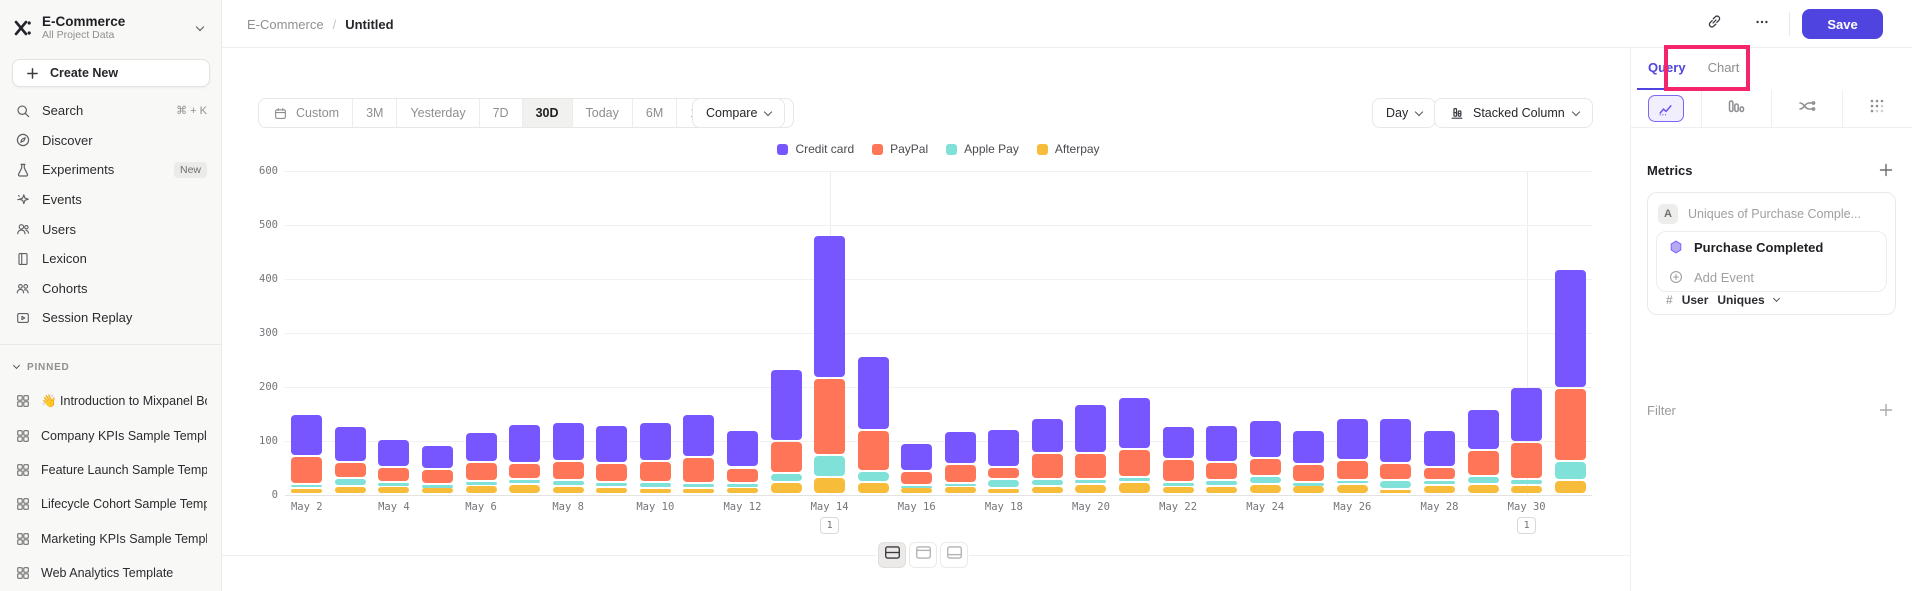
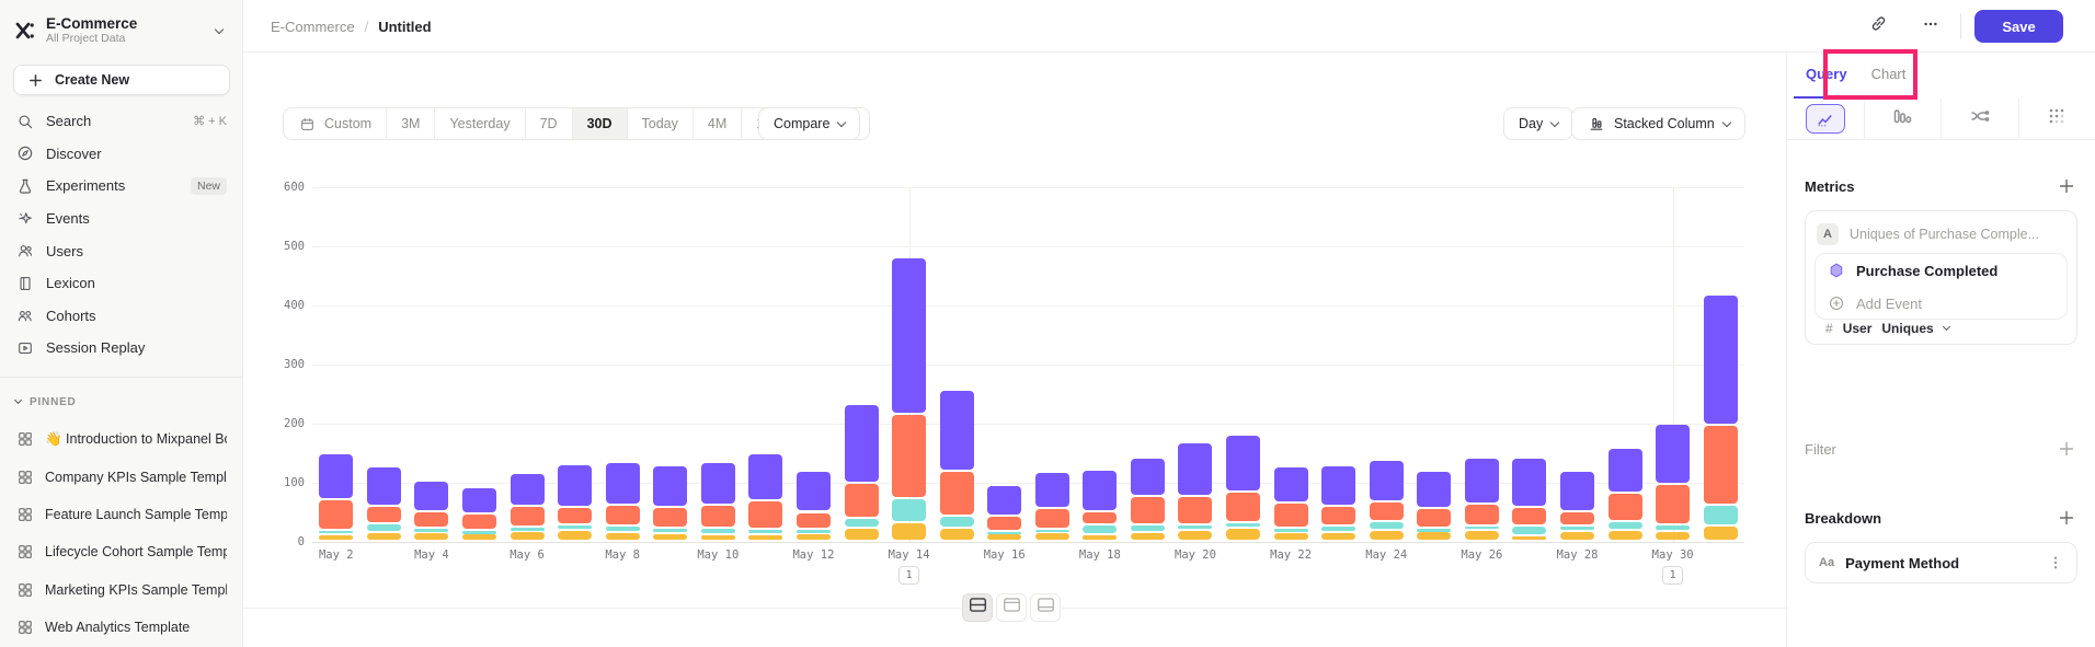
  E-Commerce
  All Project Data
  Create New
  Search
  ⌘ + K
  Discover
  Experiments
  New
  Events
  Users
  Lexicon
  Cohorts
  Session Replay
  PINNED
  👋 Introduction to Mixpanel B
  Company KPIs Sample Templ
  Feature Launch Sample Temp
  Lifecycle Cohort Sample Temp
  Marketing KPIs Sample Templ
  Web Analytics Template
  E-Commerce
  /
  Untitled
  Save
  Custom
  3M
  Yesterday
  7D
  30D
  Today
- 6M
+ 4M
  Compare
  Day
  Stacked Column
- Credit card
- PayPal
- Apple Pay
- Afterpay
  0
  100
  200
  300
  400
  500
  600
  May 2
  May 4
  May 6
  May 8
  May 10
  May 12
  May 14
  May 16
  May 18
  May 20
  May 22
  May 24
  May 26
  May 28
  May 30
  1
  1
  Query
  Chart
  Metrics
  A
  Uniques of Purchase Comple...
  Purchase Completed
  Add Event
  #
  User
  Uniques
  Filter
+ Breakdown
+ Aa
+ Payment Method
